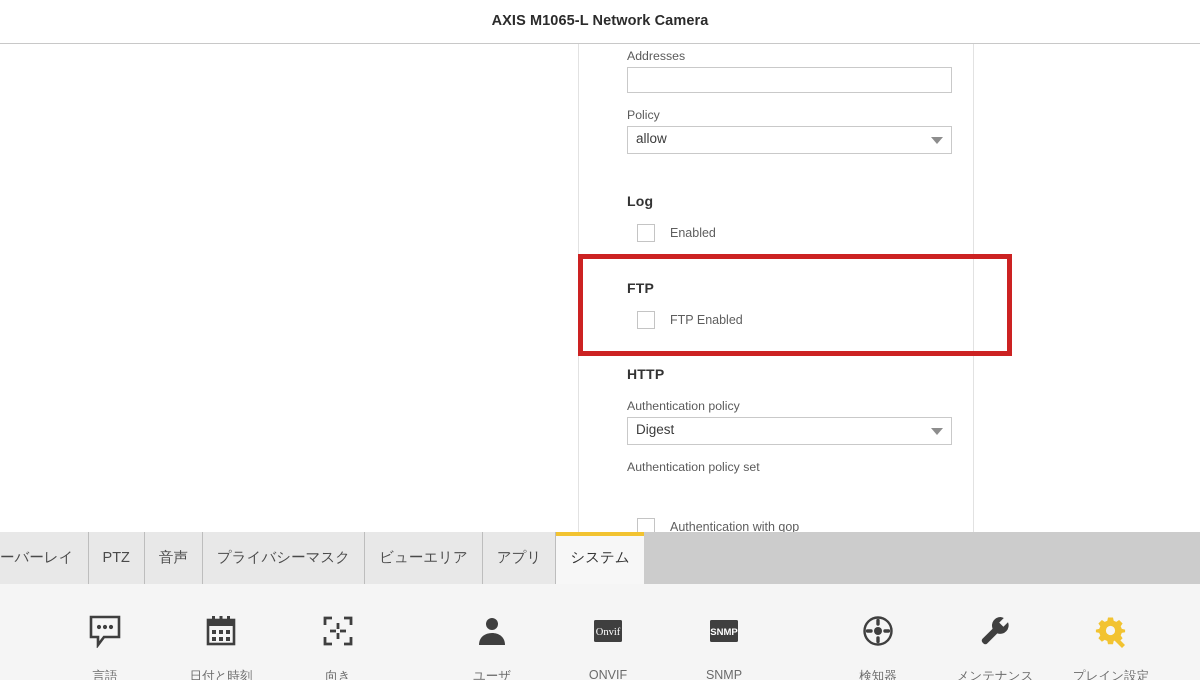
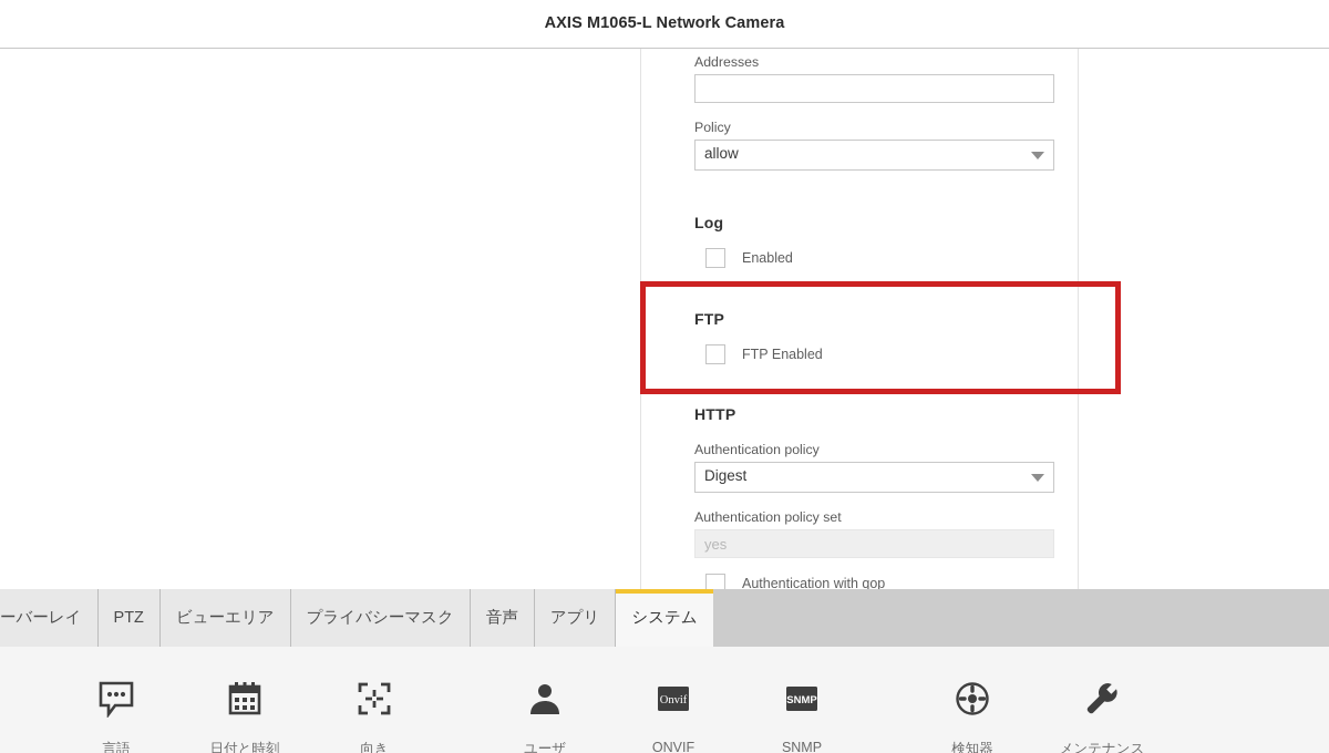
  AXIS M1065-L Network Camera
  Addresses
  Policy
  allow
  Log
  Enabled
  FTP
  FTP Enabled
  HTTP
  Authentication policy
  Digest
  Authentication policy set
+ yes
  Authentication with qop
  ーバーレイ
  PTZ
- 音声
+ ビューエリア
  プライバシーマスク
- ビューエリア
+ 音声
  アプリ
  システム
  言語
  日付と時刻
  向き
  ユーザ
  Onvif
  ONVIF
  SNMP
  SNMP
  検知器
  メンテナンス
- プレイン設定
